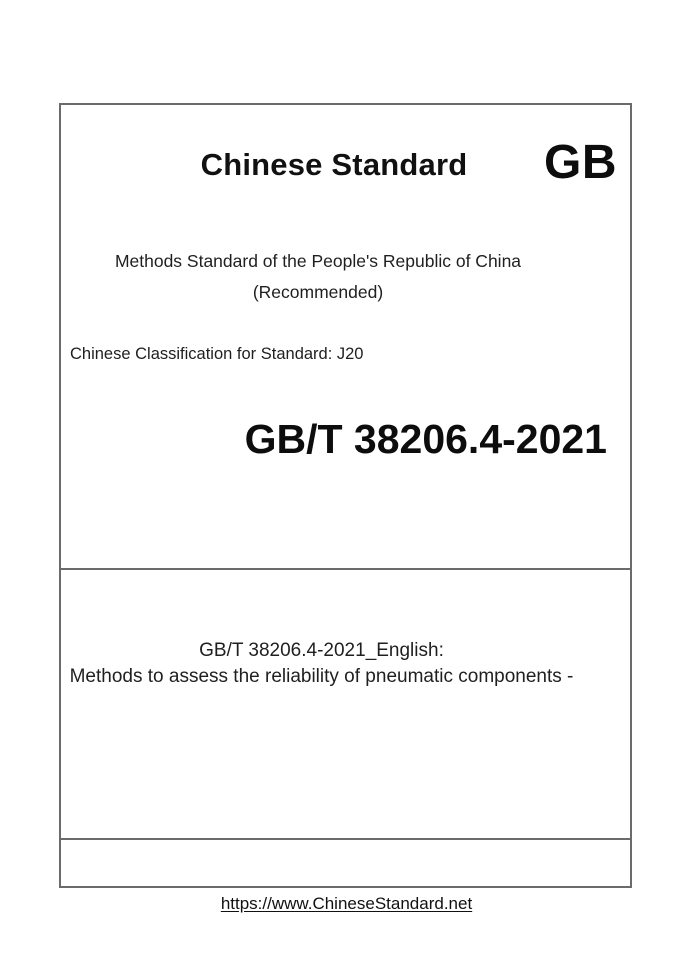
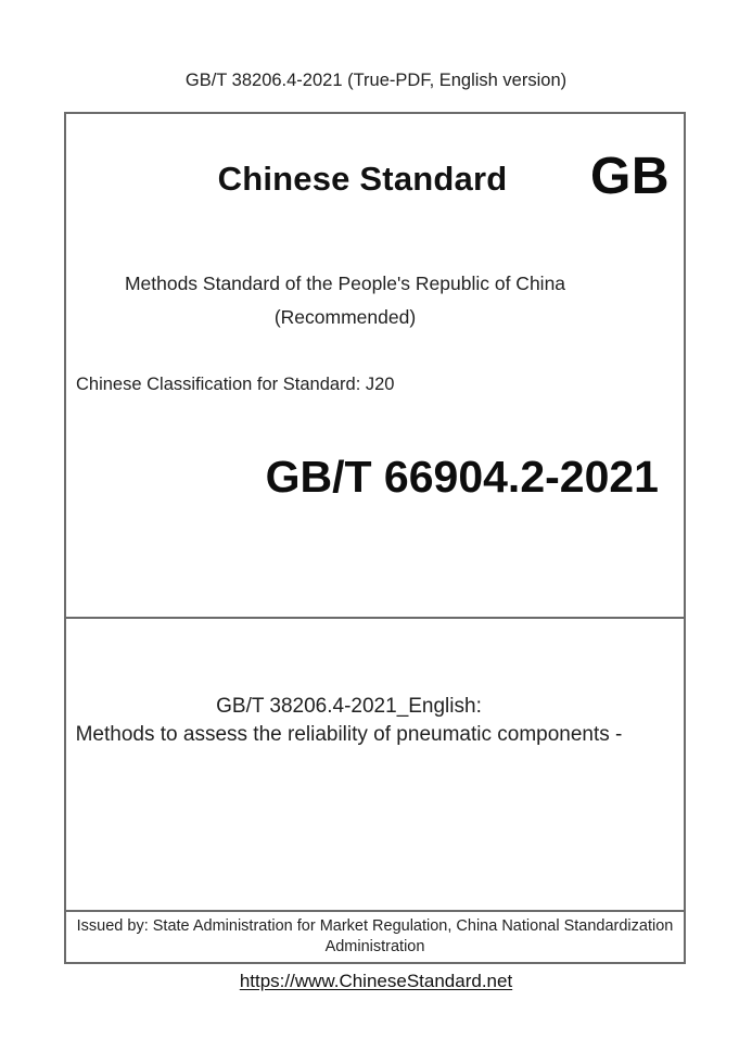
+ GB/T 38206.4-2021 (True-PDF, English version)
  Chinese Standard
  GB
  Methods Standard of the People's Republic of China
  (Recommended)
  Chinese Classification for Standard: J20
- GB/T 38206.4-2021
+ GB/T 66904.2-2021
  GB/T 38206.4-2021_English:
  Methods to assess the reliability of pneumatic components -
+ Issued by: State Administration for Market Regulation, China National Standardization
+ Administration
  https://www.ChineseStandard.net
